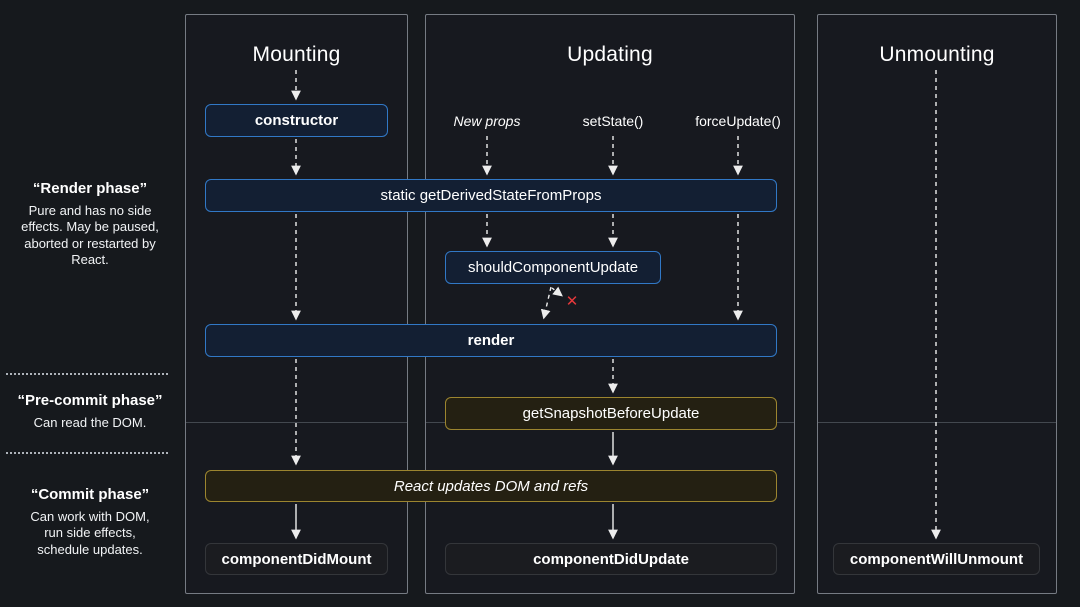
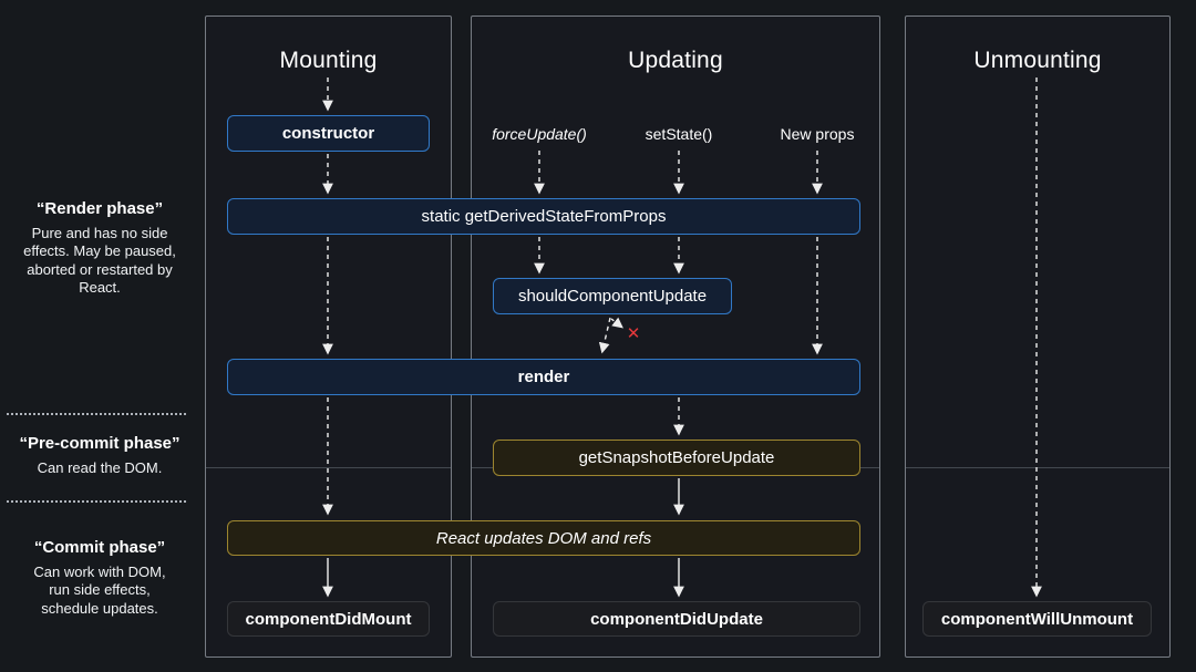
  “Render phase”
  Pure and has no side effects. May be paused, aborted or restarted by React.
  “Pre-commit phase”
  Can read the DOM.
  “Commit phase”
  Can work with DOM, run side effects, schedule updates.
  Mounting
  Updating
  Unmounting
- New props
+ forceUpdate()
  setState()
- forceUpdate()
+ New props
  ✕
  constructor
  static getDerivedStateFromProps
  shouldComponentUpdate
  render
  getSnapshotBeforeUpdate
  React updates DOM and refs
  componentDidMount
  componentDidUpdate
  componentWillUnmount
